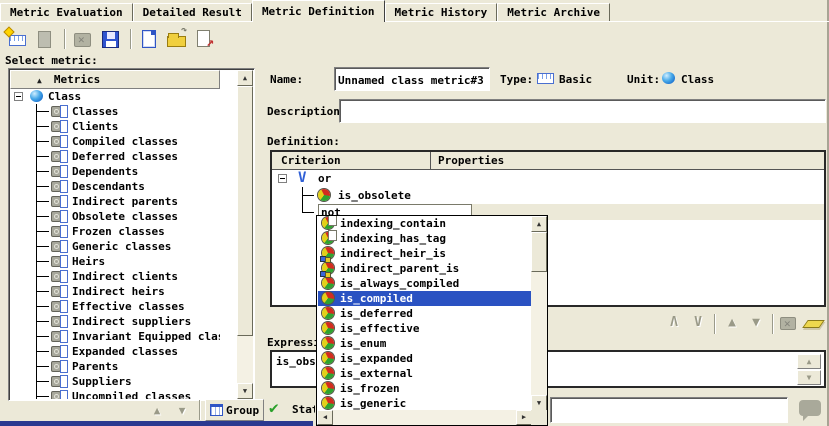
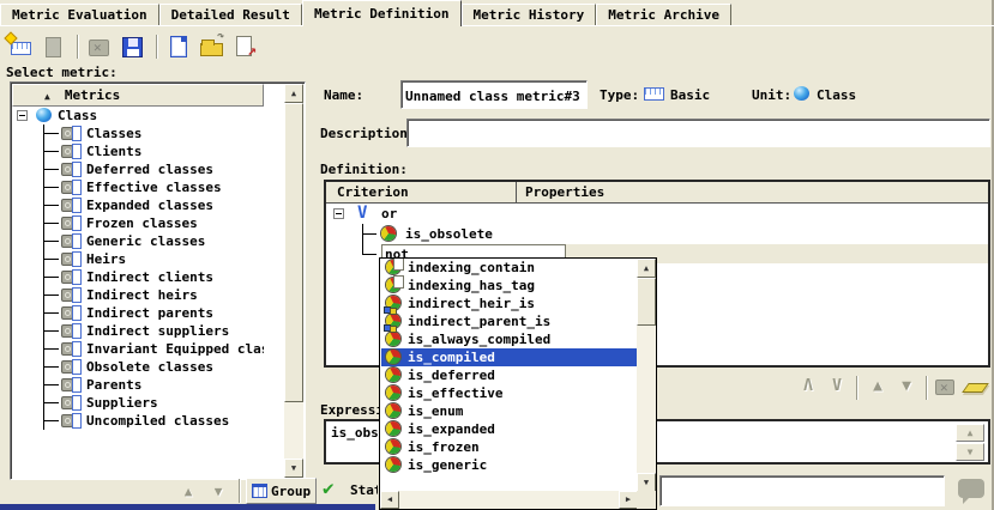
  Metric Evaluation Detailed Result Metric Definition Metric History Metric Archive
  Select metric:
  ▲ Metrics
  Class
  Classes
  Clients
- Compiled classes
  Deferred classes
- Dependents
- Descendants
- Indirect parents
+ Effective classes
- Obsolete classes
+ Expanded classes
  Frozen classes
  Generic classes
  Heirs
  Indirect clients
  Indirect heirs
- Effective classes
+ Indirect parents
  Indirect suppliers
  Invariant Equipped cla
- Expanded classes
+ Obsolete classes
  Parents
  Suppliers
  Uncompiled classes
  ▲
  ▼
  ▲
  ▼
  Group
  Name:
  Unnamed class metric#3
  Type:
  Basic
  Unit:
  Class
  Description
  Definition:
  Criterion
  Properties
  V
  or
  is_obsolete
  not
  Λ
  V
  ▲
  ▼
  ▲
  ▼
  ✔
  indexing_contain
  indexing_has_tag
  indirect_heir_is
  indirect_parent_is
  is_always_compiled
  is_compiled
  is_deferred
  is_effective
  is_enum
  is_expanded
- is_external
  is_frozen
  is_generic
  ▲
  ▼
  ◀
  ▶
